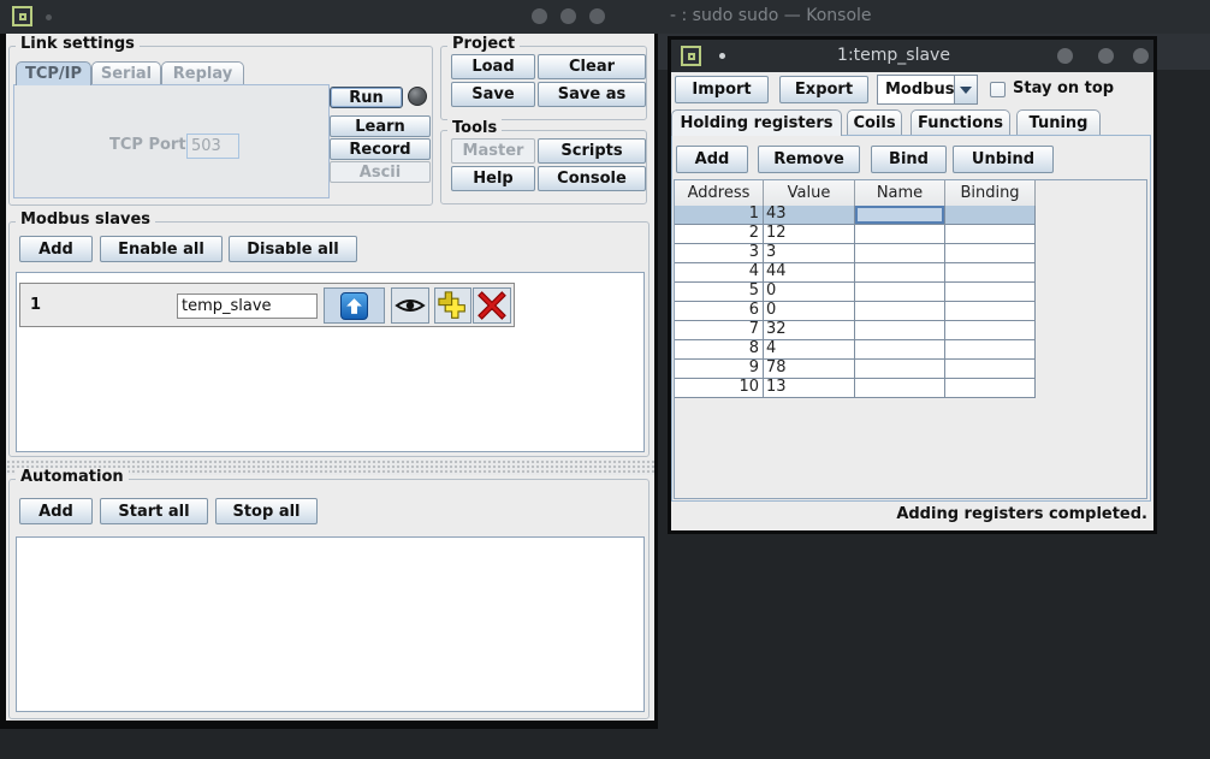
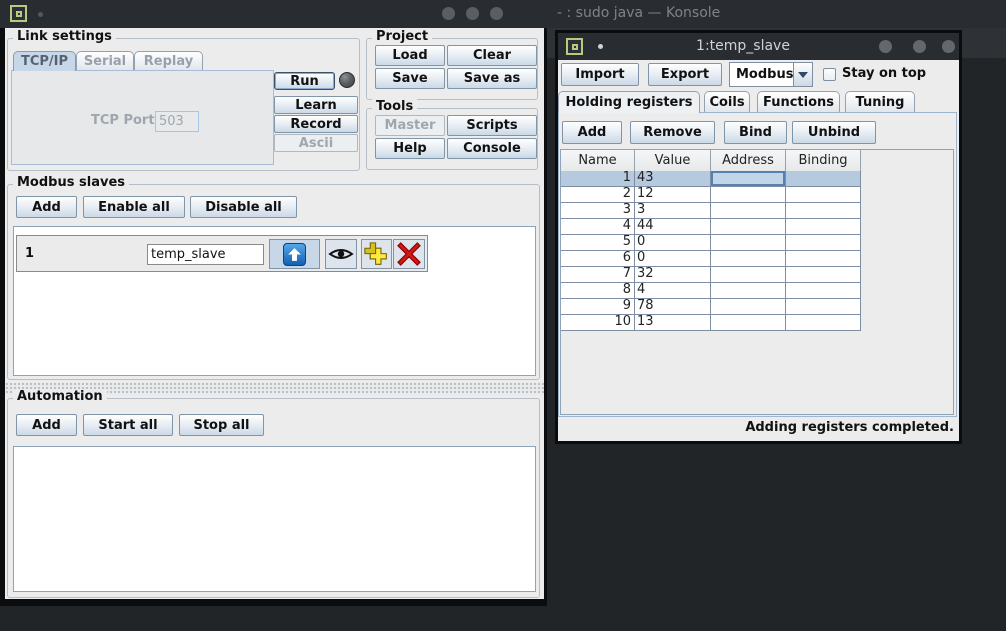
- - : sudo sudo — Konsole
+ - : sudo java — Konsole
  Link settings
  TCP/IP
  Serial
  Replay
  TCP Port
  503
  Run
  Learn
  Record
  Ascii
  Project
  Load
  Clear
  Save
  Save as
  Tools
  Master
  Scripts
  Help
  Console
  Modbus slaves
  Add
  Enable all
  Disable all
  1
  temp_slave
  Automation
  Add
  Start all
  Stop all
  1:temp_slave
  Import
  Export
  Modbus
  Stay on top
  Holding registers
  Coils
  Functions
  Tuning
  Add
  Remove
  Bind
  Unbind
- Address
+ Name
  Value
- Name
+ Address
  Binding
  1
  43
  2
  12
  3
  3
  4
  44
  5
  0
  6
  0
  7
  32
  8
  4
  9
  78
  10
  13
  Adding registers completed.
